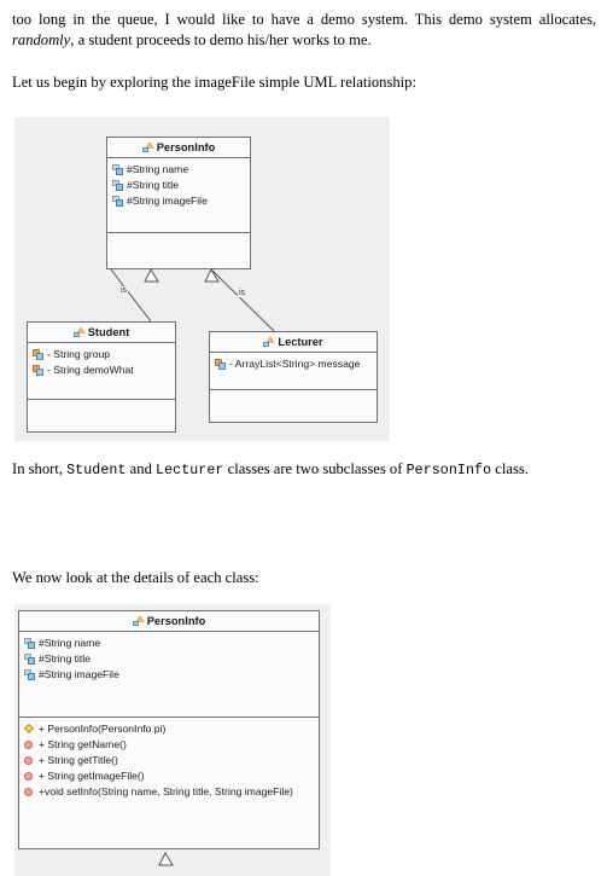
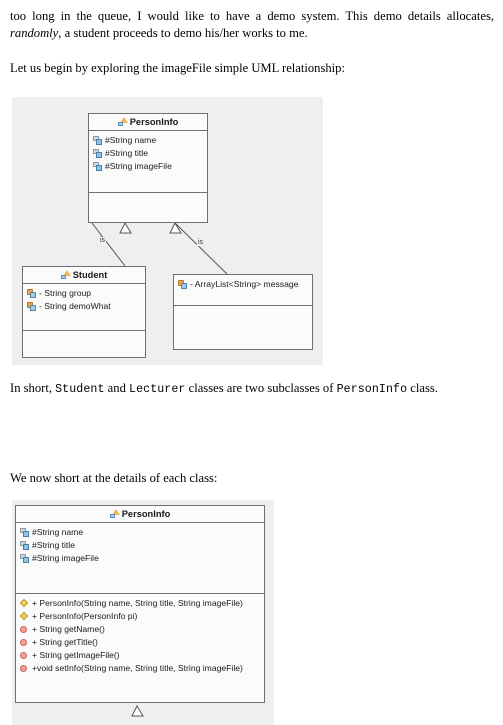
- too long in the queue, I would like to have a demo system. This demo system allocates, randomly, a student proceeds to demo his/her works to me.
+ too long in the queue, I would like to have a demo system. This demo details allocates, randomly, a student proceeds to demo his/her works to me.
  Let us begin by exploring the imageFile simple UML relationship:
  PersonInfo
  #String name
  #String title
  #String imageFile
  Student
  - String group
  - String demoWhat
- Lecturer
  - ArrayList<String> message
  In short, Student and Lecturer classes are two subclasses of PersonInfo class.
- We now look at the details of each class:
+ We now short at the details of each class:
  PersonInfo
  #String name
  #String title
  #String imageFile
+ + PersonInfo(String name, String title, String imageFile)
  + PersonInfo(PersonInfo pi)
  + String getName()
  + String getTitle()
  + String getImageFile()
  +void setInfo(String name, String title, String imageFile)
